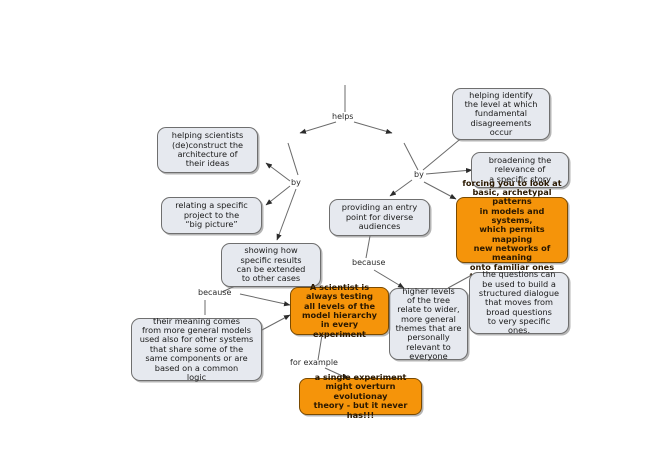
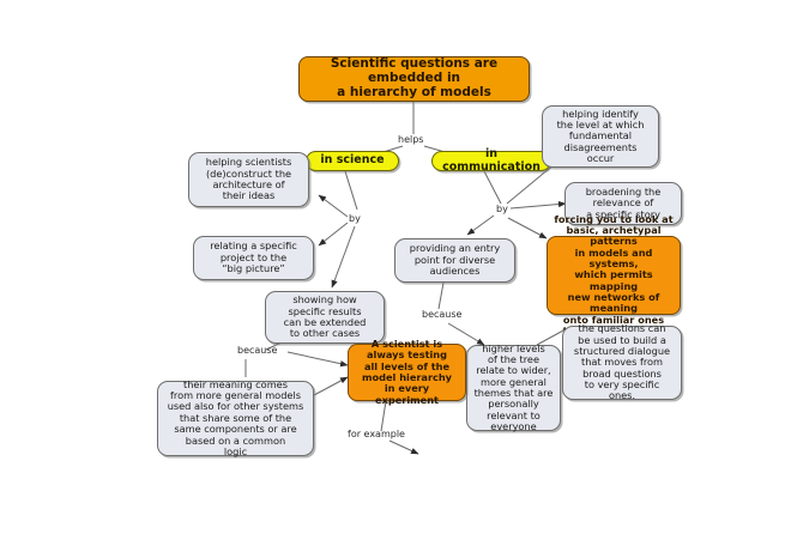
+ Scientific questions are embedded in
+ a hierarchy of models
+ in science
+ in communication
  helping scientists
  (de)construct the
  architecture of
  their ideas
  relating a specific
  project to the
  “big picture”
  showing how
  specific results
  can be extended
  to other cases
  helping identify
  the level at which
  fundamental
  disagreements
  occur
  broadening the
  relevance of
  a specific story
  forcing you to look at
  basic, archetypal patterns
  in models and systems,
  which permits mapping
  new networks of meaning
  onto familiar ones
  providing an entry
  point for diverse
  audiences
  the questions can
  be used to build a
  structured dialogue
  that moves from
  broad questions
  to very specific
  ones.
  higher levels
  of the tree
  relate to wider,
  more general
  themes that are
  personally
  relevant to
  everyone
  A scientist is
  always testing
  all levels of the
  model hierarchy
  in every experiment
  their meaning comes
  from more general models
  used also for other systems
  that share some of the
  same components or are
  based on a common
  logic
- a single experiment
- might overturn evolutionay
- theory - but it never has!!!
  helps
  by
  by
  because
  because
  for example
